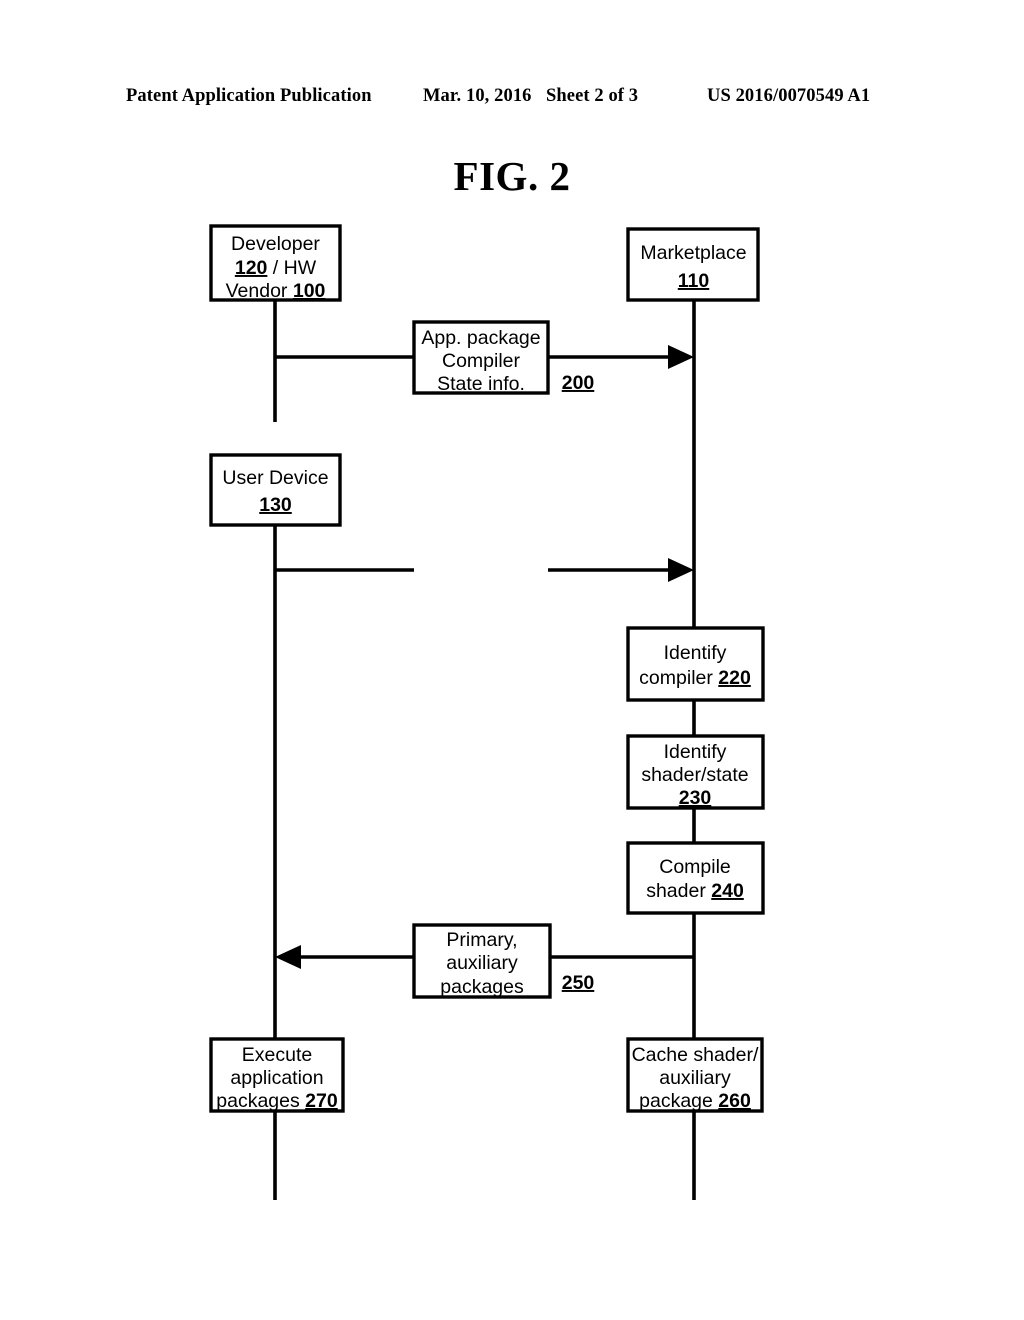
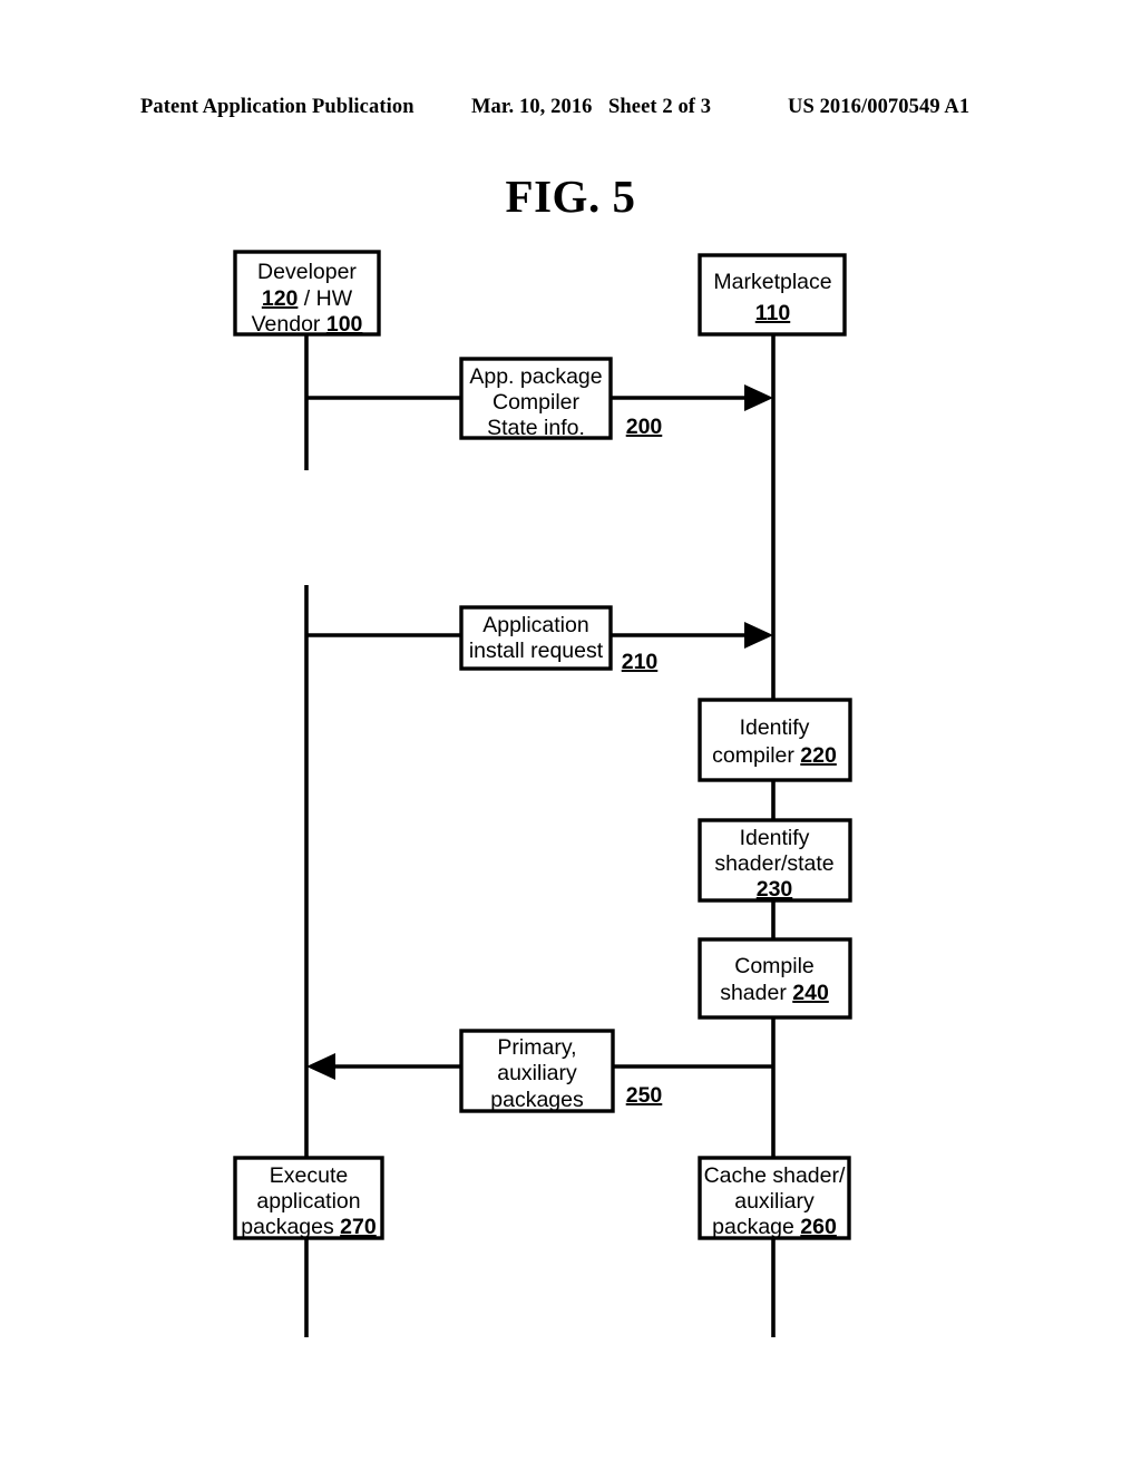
  Patent Application Publication
  Mar. 10, 2016
  Sheet 2 of 3
  US 2016/0070549 A1
- FIG. 2
+ FIG. 5
  Developer
  120 / HW
  Vendor 100
  Marketplace
  110
- User Device
- 130
  App. package
  Compiler
  State info.
  200
+ Application
+ install request
+ 210
  Identify
  compiler 220
  Identify
  shader/state
  230
  Compile
  shader 240
  Primary,
  auxiliary
  packages
  250
  Cache shader/
  auxiliary
  package 260
  Execute
  application
  packages 270
